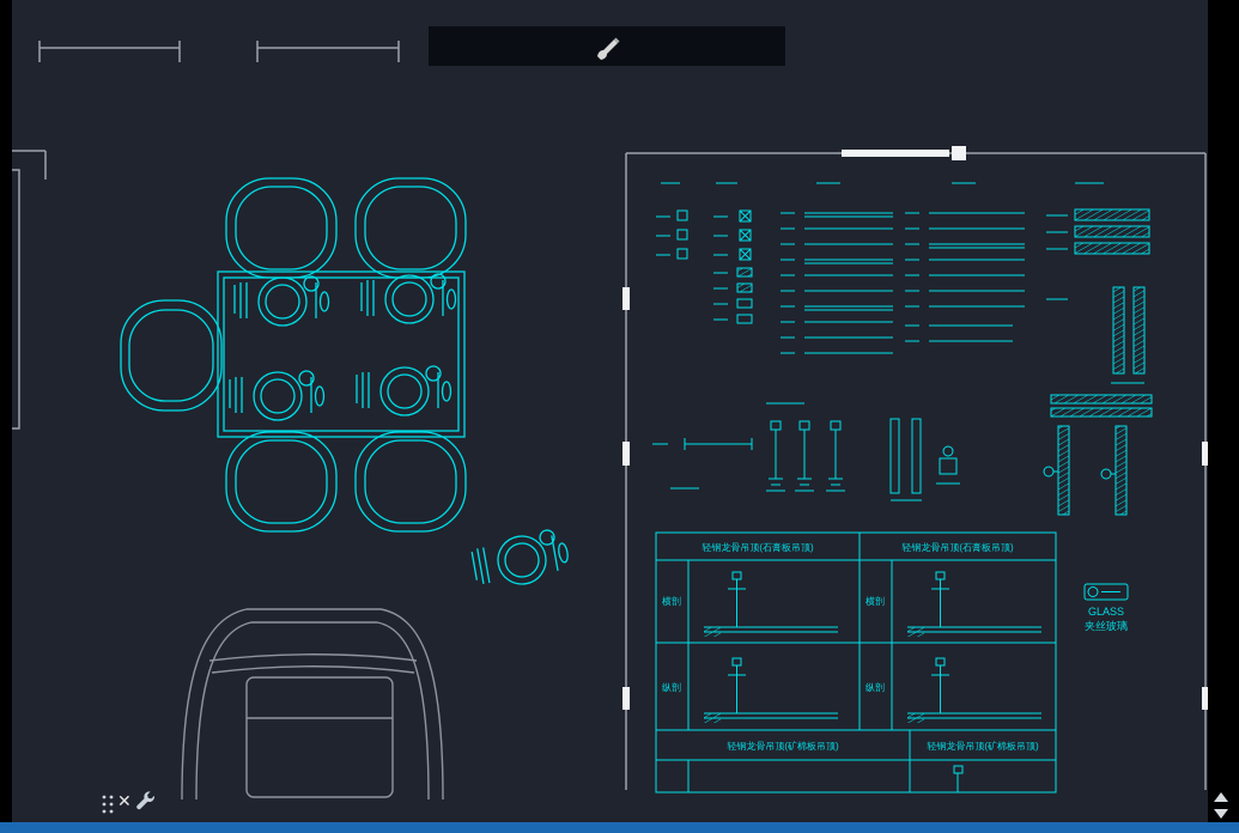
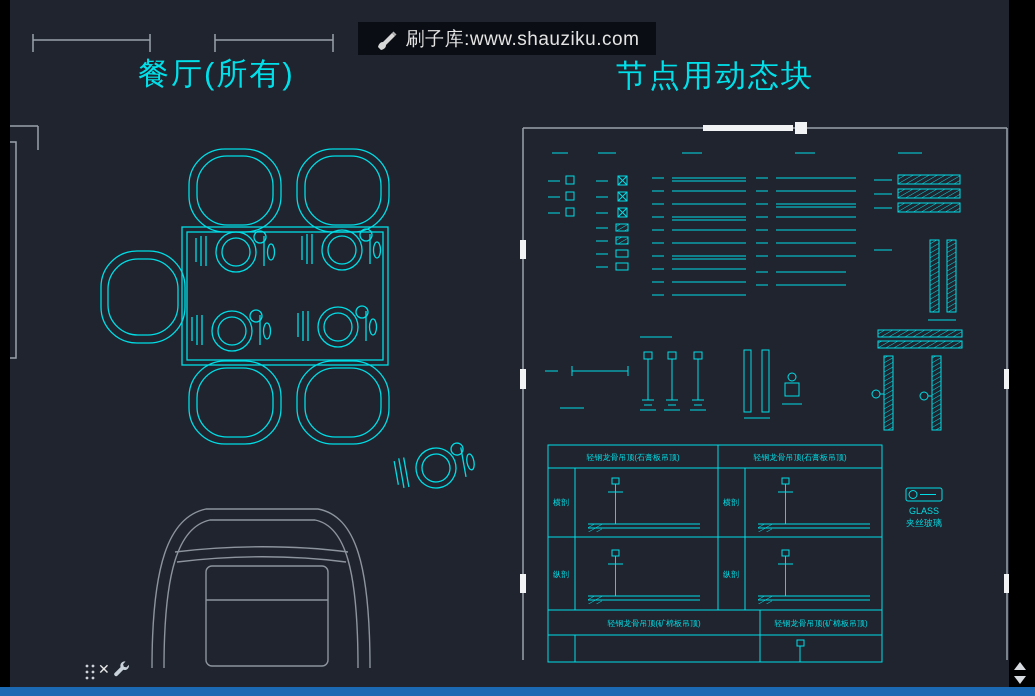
  轻钢龙骨吊顶(石膏板吊顶)
  轻钢龙骨吊顶(石膏板吊顶)
  横剖
  纵剖
  横剖
  纵剖
  轻钢龙骨吊顶(矿棉板吊顶)
  轻钢龙骨吊顶(矿棉板吊顶)
  GLASS
  夹丝玻璃
+ 刷子库:www.shauziku.com
+ 餐厅(所有)
+ 节点用动态块
  ✕
